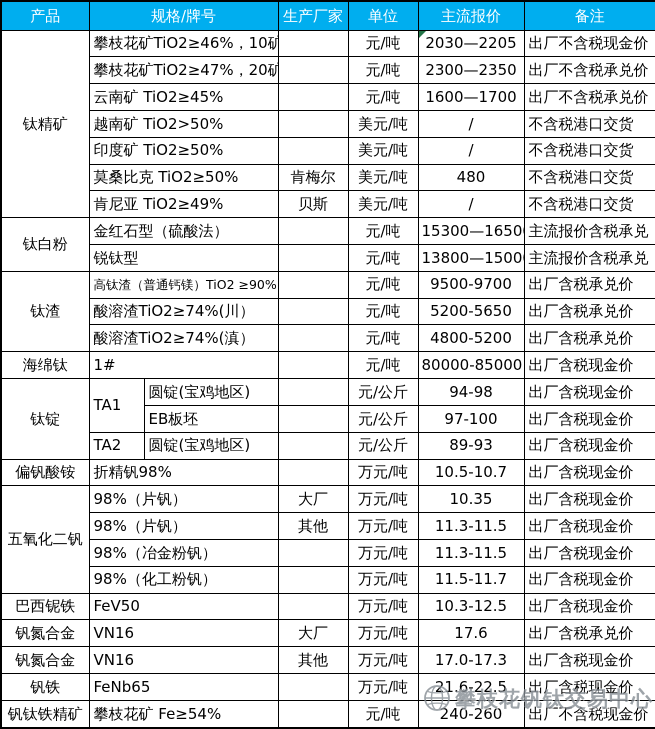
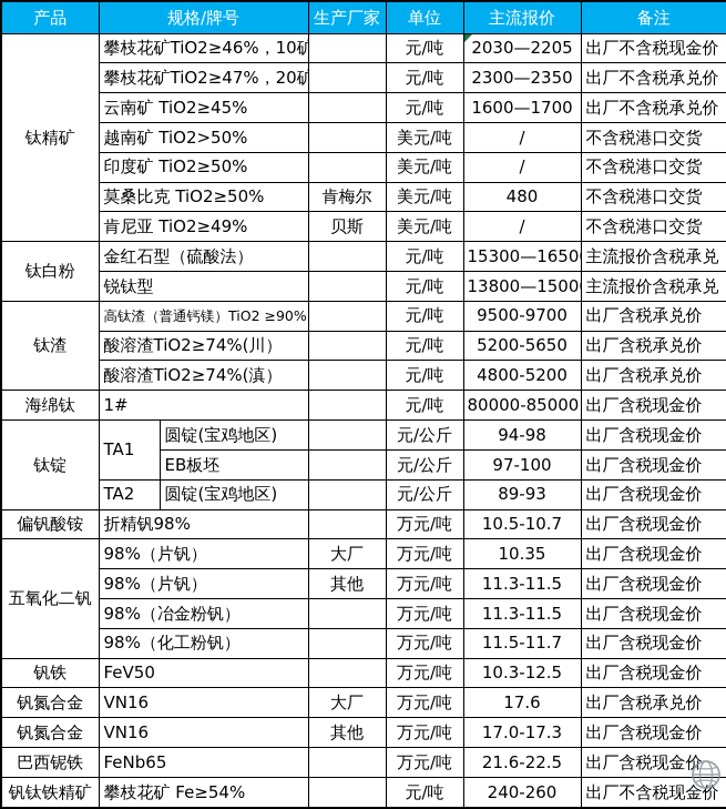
  产品	规格/牌号	生产厂家	单位	主流报价	备注
  钛精矿	攀枝花矿TiO2≥46%，10矿		元/吨	2030—2205	出厂不含税现金价
  攀枝花矿TiO2≥47%，20矿		元/吨	2300—2350	出厂不含税承兑价
  云南矿 TiO2≥45%		元/吨	1600—1700	出厂不含税承兑价
  越南矿 TiO2>50%		美元/吨	/	不含税港口交货
  印度矿 TiO2≥50%		美元/吨	/	不含税港口交货
  莫桑比克 TiO2≥50%	肯梅尔	美元/吨	480	不含税港口交货
  肯尼亚 TiO2≥49%	贝斯	美元/吨	/	不含税港口交货
  钛白粉	金红石型（硫酸法）		元/吨	15300—1650	主流报价含税承兑
  锐钛型		元/吨	13800—1500	主流报价含税承兑
  钛渣	高钛渣（普通钙镁）TiO2 ≥90%		元/吨	9500-9700	出厂含税承兑价
  酸溶渣TiO2≥74%(川）		元/吨	5200-5650	出厂含税承兑价
  酸溶渣TiO2≥74%(滇）		元/吨	4800-5200	出厂含税承兑价
  海绵钛	1#		元/吨	80000-85000	出厂含税现金价
  钛锭	TA1	圆锭(宝鸡地区)		元/公斤	94-98	出厂含税现金价
  EB板坯		元/公斤	97-100	出厂含税现金价
  TA2	圆锭(宝鸡地区)		元/公斤	89-93	出厂含税现金价
  偏钒酸铵	折精钒98%		万元/吨	10.5-10.7	出厂含税现金价
  五氧化二钒	98%（片钒）	大厂	万元/吨	10.35	出厂含税现金价
  98%（片钒）	其他	万元/吨	11.3-11.5	出厂含税现金价
  98%（冶金粉钒）		万元/吨	11.3-11.5	出厂含税现金价
  98%（化工粉钒）		万元/吨	11.5-11.7	出厂含税现金价
- 巴西铌铁	FeV50		万元/吨	10.3-12.5	出厂含税现金价
+ 钒铁	FeV50		万元/吨	10.3-12.5	出厂含税现金价
  钒氮合金	VN16	大厂	万元/吨	17.6	出厂含税承兑价
  钒氮合金	VN16	其他	万元/吨	17.0-17.3	出厂含税现金价
- 钒铁	FeNb65		万元/吨	21.6-22.5	出厂含税现金价
+ 巴西铌铁	FeNb65		万元/吨	21.6-22.5	出厂含税现金价
  钒钛铁精矿	攀枝花矿 Fe≥54%		元/吨	240-260	出厂不含税现金价
- 攀枝花钒钛交易中心
